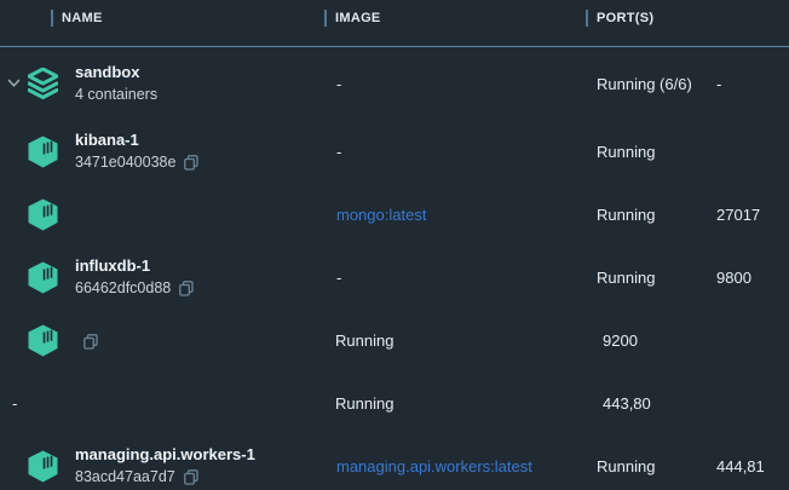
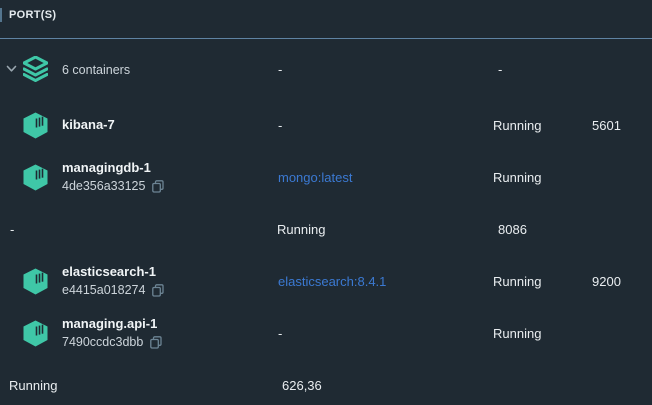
- NAME
- IMAGE
  PORT(S)
- sandbox
- 4 containers
+ 6 containers
  -
- Running (6/6)
  -
- kibana-1
+ kibana-7
- 3471e040038e
  -
  Running
+ 5601
+ managingdb-1
+ 4de356a33125
  mongo:latest
  Running
- 27017
- influxdb-1
- 66462dfc0d88
  -
  Running
- 9800
+ 8086
+ elasticsearch-1
+ e4415a018274
+ elasticsearch:8.4.1
  Running
  9200
+ managing.api-1
+ 7490ccdc3dbb
  -
  Running
- 443,80
- managing.api.workers-1
- 83acd47aa7d7
- managing.api.workers:latest
  Running
- 444,81
+ 626,36
